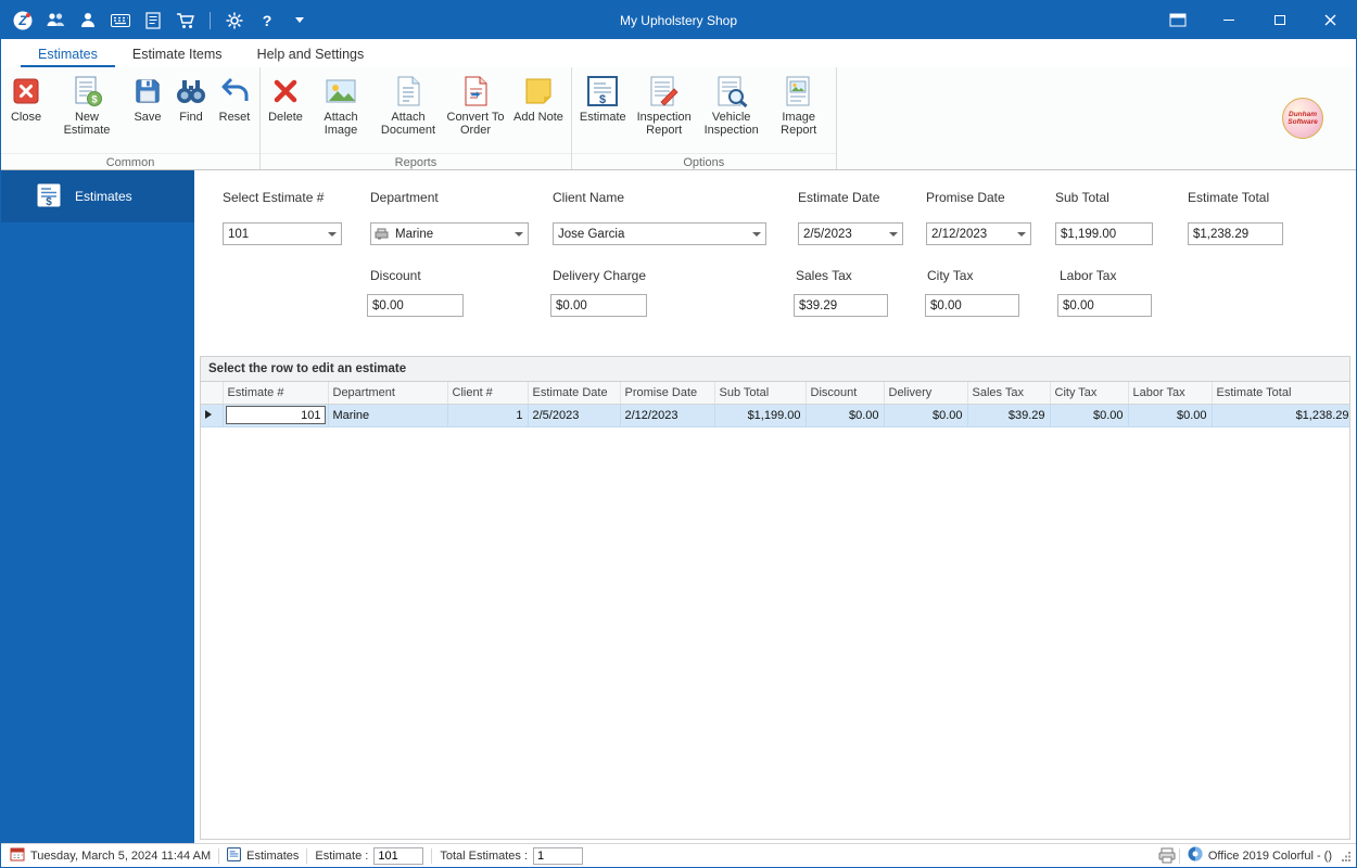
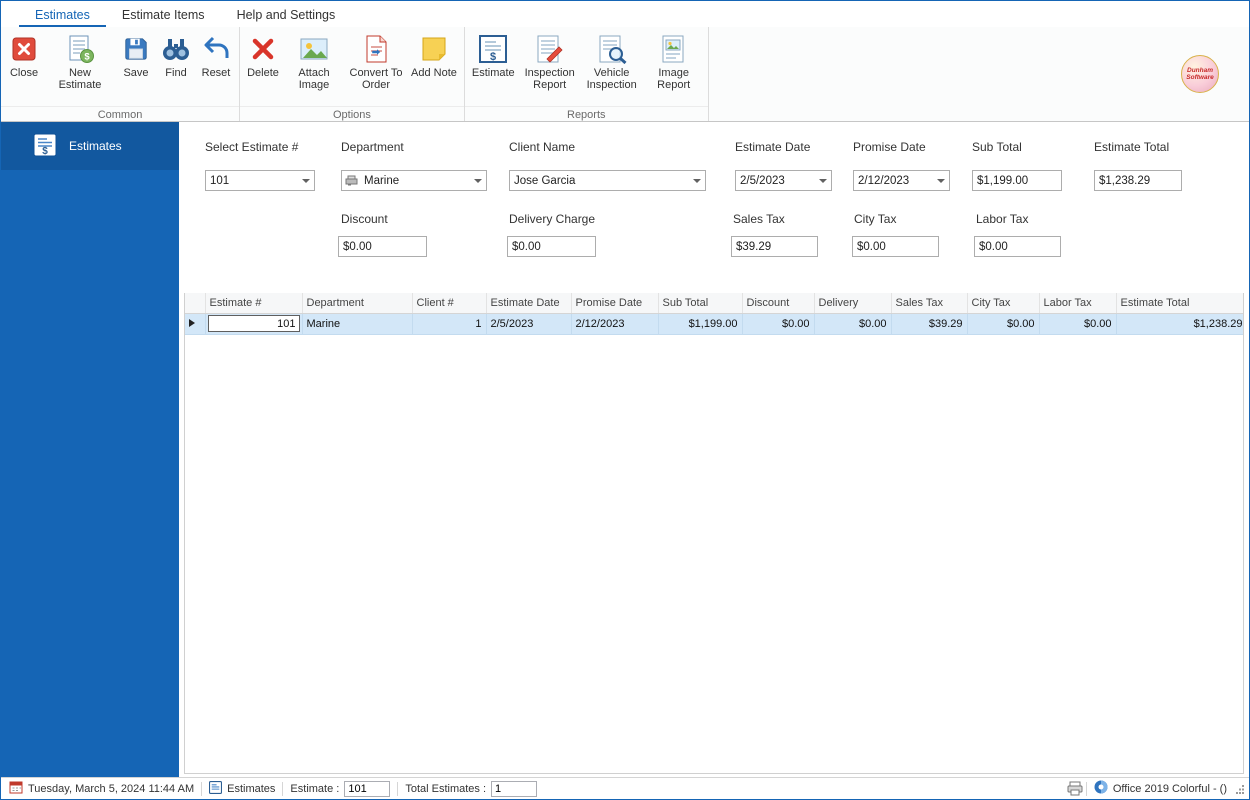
- Z
- ?
- My Upholstery Shop
  Estimates
  Estimate Items
  Help and Settings
  Close
  $
  New Estimate
  Save
  Find
  Reset
  Common
  Delete
  Attach Image
- Attach Document
  Convert To Order
  Add Note
- Reports
+ Options
  $
  Estimate
  Inspection Report
  Vehicle Inspection
  Image Report
- Options
+ Reports
  $
  Estimates
  Select Estimate #
  Department
  Client Name
  Estimate Date
  Promise Date
  Sub Total
  Estimate Total
  101
  Marine
  Jose Garcia
  2/5/2023
  2/12/2023
  $1,199.00
  $1,238.29
  Discount
  Delivery Charge
  Sales Tax
  City Tax
  Labor Tax
  $0.00
  $0.00
  $39.29
  $0.00
  $0.00
- Select the row to edit an estimate
  	Estimate #	Department	Client #	Estimate Date	Promise Date	Sub Total	Discount	Delivery	Sales Tax	City Tax	Labor Tax	Estimate Total
  	101	Marine	1	2/5/2023	2/12/2023	$1,199.00	$0.00	$0.00	$39.29	$0.00	$0.00	$1,238.29
  Tuesday, March 5, 2024 11:44 AM
  Estimates
  Estimate :
  101
  Total Estimates :
  1
  Office 2019 Colorful - ()
